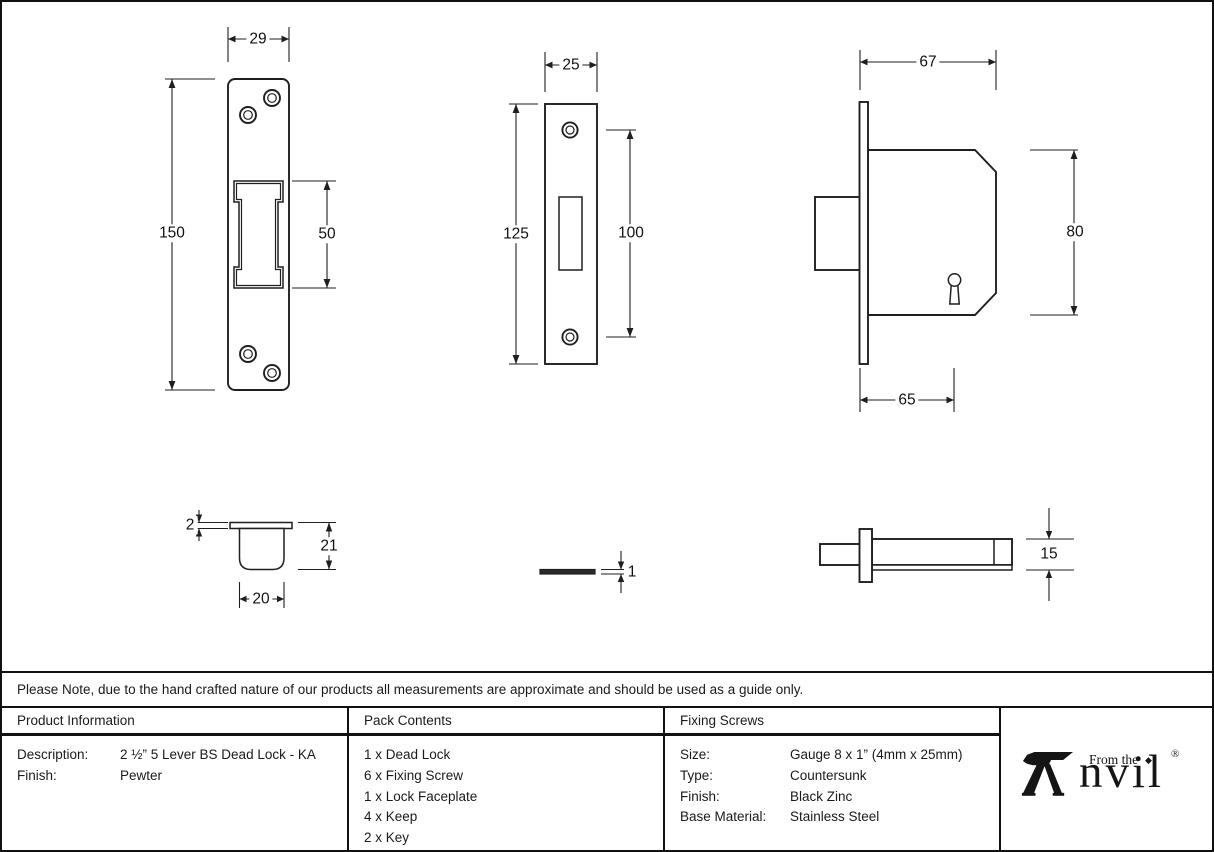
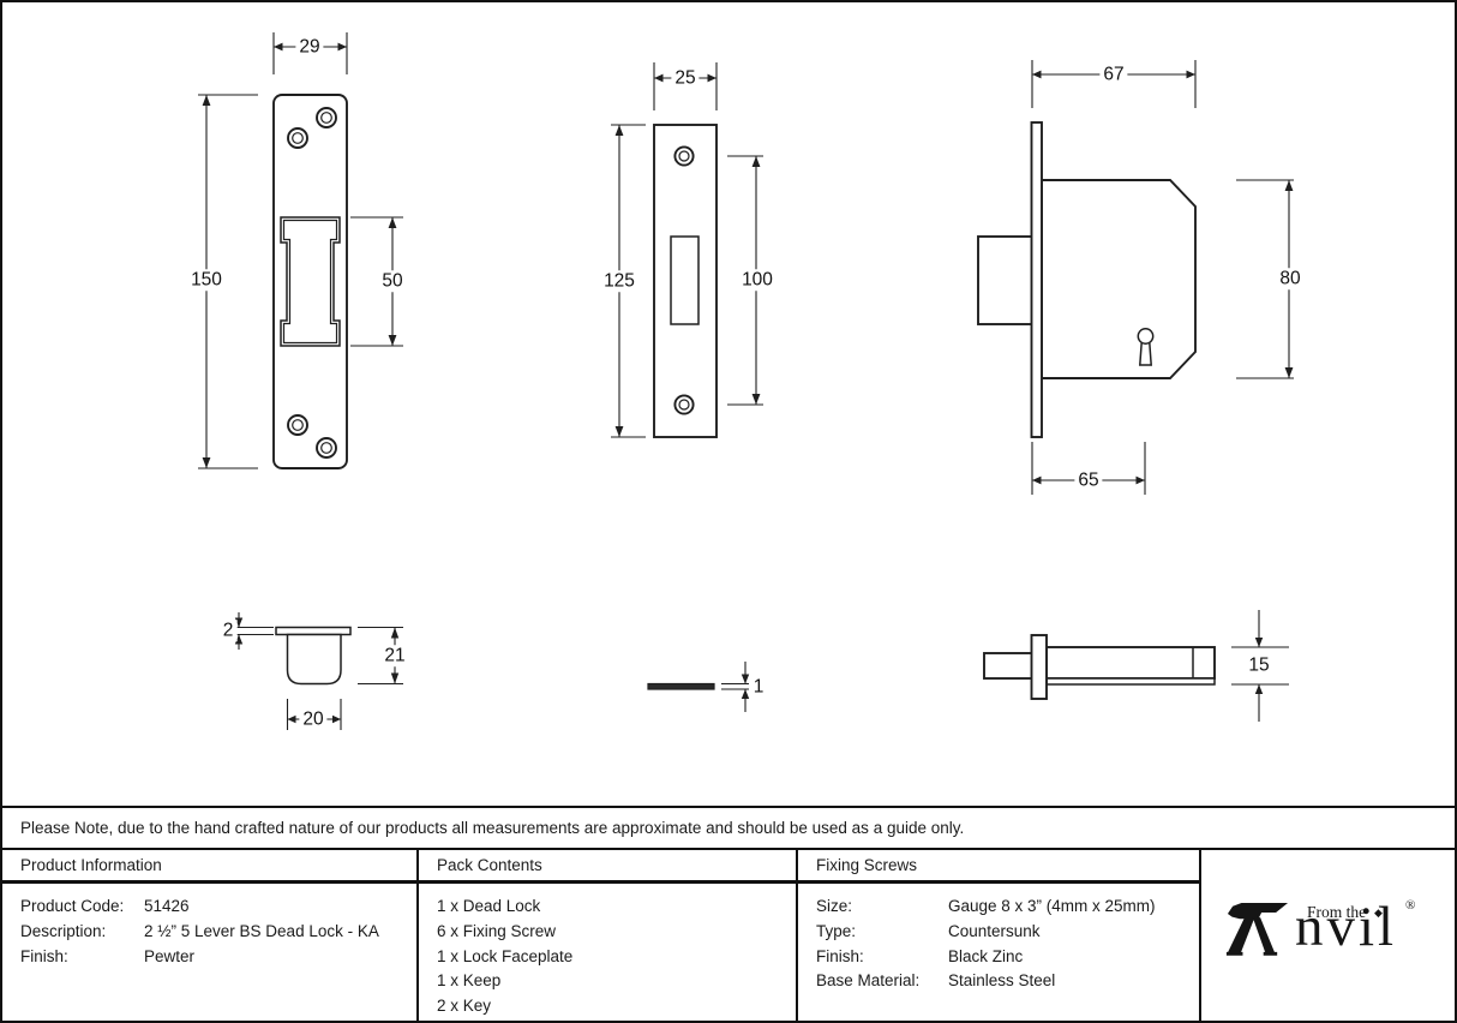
  29
  150
  50
  25
  125
  100
  67
  80
  65
  2
  21
  20
  1
  15
  Please Note, due to the hand crafted nature of our products all measurements are approximate and should be used as a guide only.
  Product Information
+ Product Code:
+ 51426
  Description:
  2 ½” 5 Lever BS Dead Lock - KA
  Finish:
  Pewter
  Pack Contents
  1 x Dead Lock
  6 x Fixing Screw
  1 x Lock Faceplate
- 4 x Keep
+ 1 x Keep
  2 x Key
  Fixing Screws
  Size:
- Gauge 8 x 1” (4mm x 25mm)
+ Gauge 8 x 3” (4mm x 25mm)
  Type:
  Countersunk
  Finish:
  Black Zinc
  Base Material:
  Stainless Steel
  From the
  nvil
  ◆
  ®
